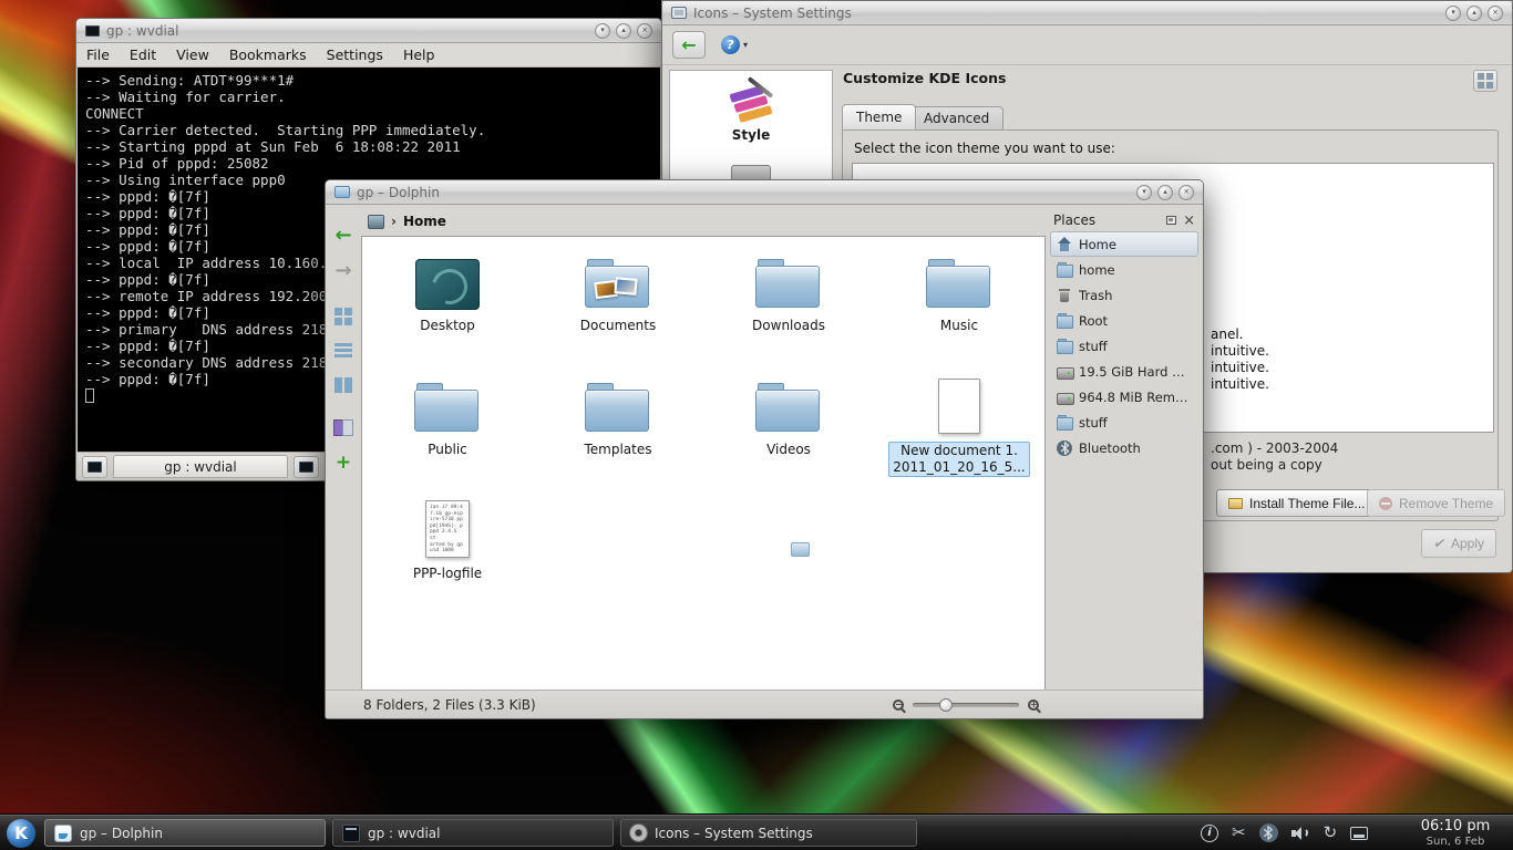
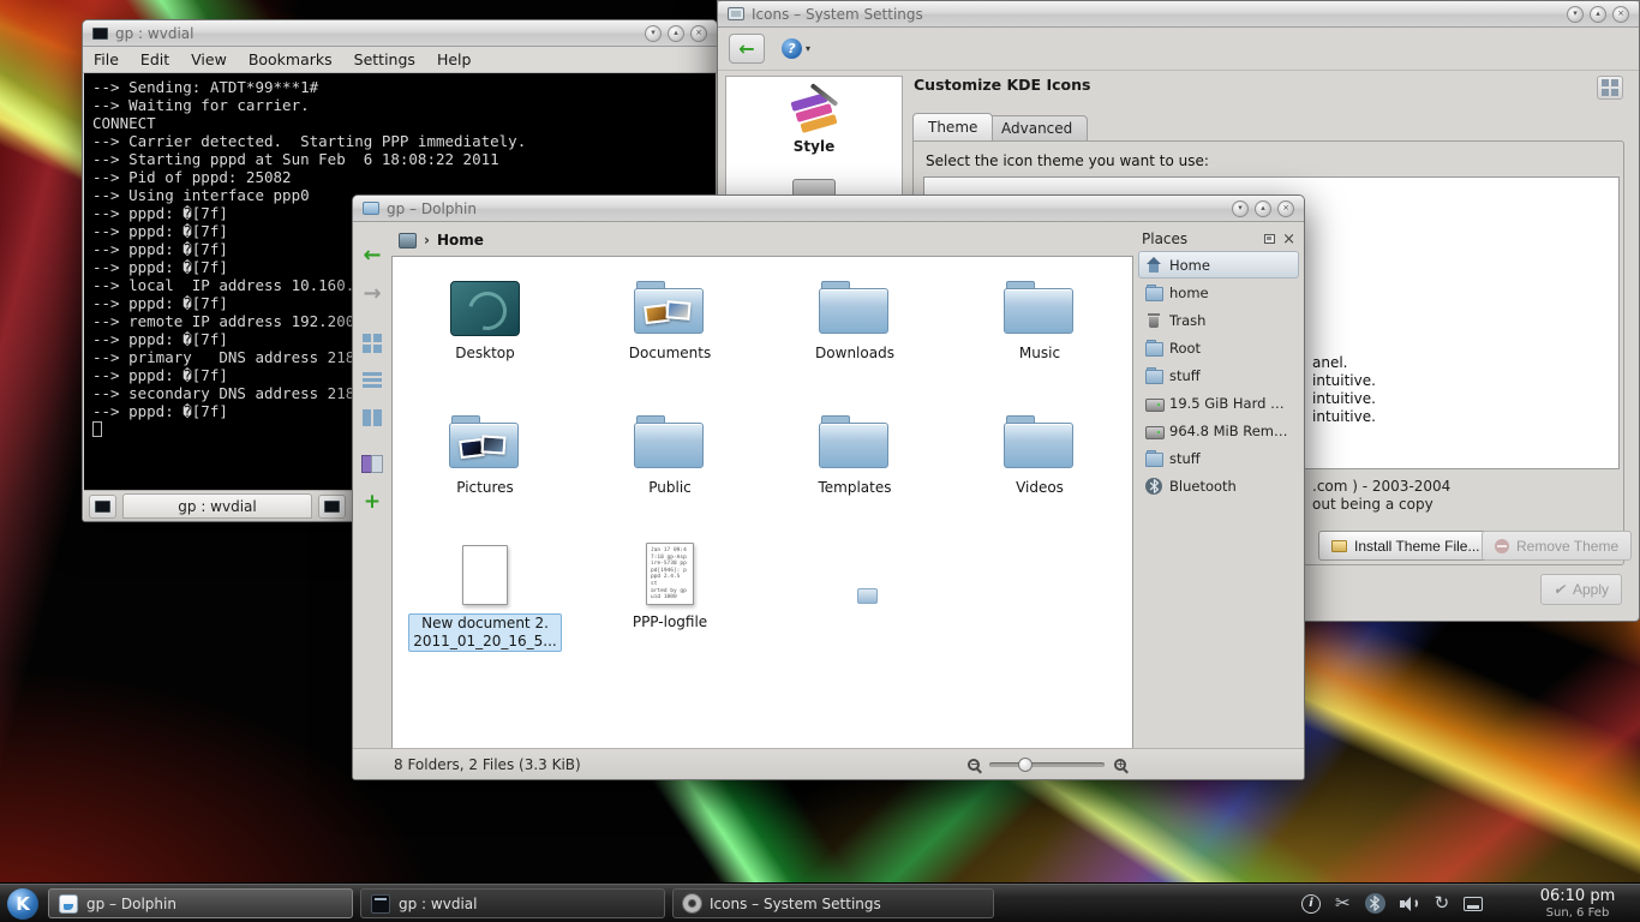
  gp : wvdial
  ▾
  ▴
  ×
  File
  Edit
  View
  Bookmarks
  Settings
  Help
  --> Sending: ATDT*99***1#
  --> Waiting for carrier.
  CONNECT
  --> Carrier detected. Starting PPP immediately.
  --> Starting pppd at Sun Feb 6 18:08:22 2011
  --> Pid of pppd: 25082
  --> Using interface ppp0
  --> pppd: �[7f]
  --> pppd: �[7f]
  --> pppd: �[7f]
  --> pppd: �[7f]
  --> local IP address 10.160.
  --> pppd: �[7f]
  --> remote IP address 192.200
  --> pppd: �[7f]
  --> primary DNS address 218
  --> pppd: �[7f]
  --> secondary DNS address 218
  --> pppd: �[7f]
  gp : wvdial
  Icons – System Settings
  ▾
  ▴
  ×
  ←
  ?
  ▾
  Style
  Customize KDE Icons
  Theme
  Advanced
  Select the icon theme you want to use:
  anel.
  intuitive.
  intuitive.
  intuitive.
  .com ) - 2003-2004
  out being a copy
  Install Theme File...
  Remove Theme
  ✔
  Apply
  gp – Dolphin
  ▾
  ▴
  ×
  ›
  Home
  ←
  →
  +
  Desktop
  Documents
  Downloads
  Music
+ Pictures
  Public
  Templates
  Videos
- New document 1.
+ New document 2.
  2011_01_20_16_5...
  PPP-logfile
  Places
  ×
  Home
  home
  Trash
  Root
  stuff
  19.5 GiB Hard Dri
  964.8 MiB Remov.
  stuff
  Bluetooth
  8 Folders, 2 Files (3.3 KiB)
  −
  +
  K
  gp – Dolphin
  gp : wvdial
  Icons – System Settings
  i
  ✂
  ↻
  06:10 pm
  Sun, 6 Feb
